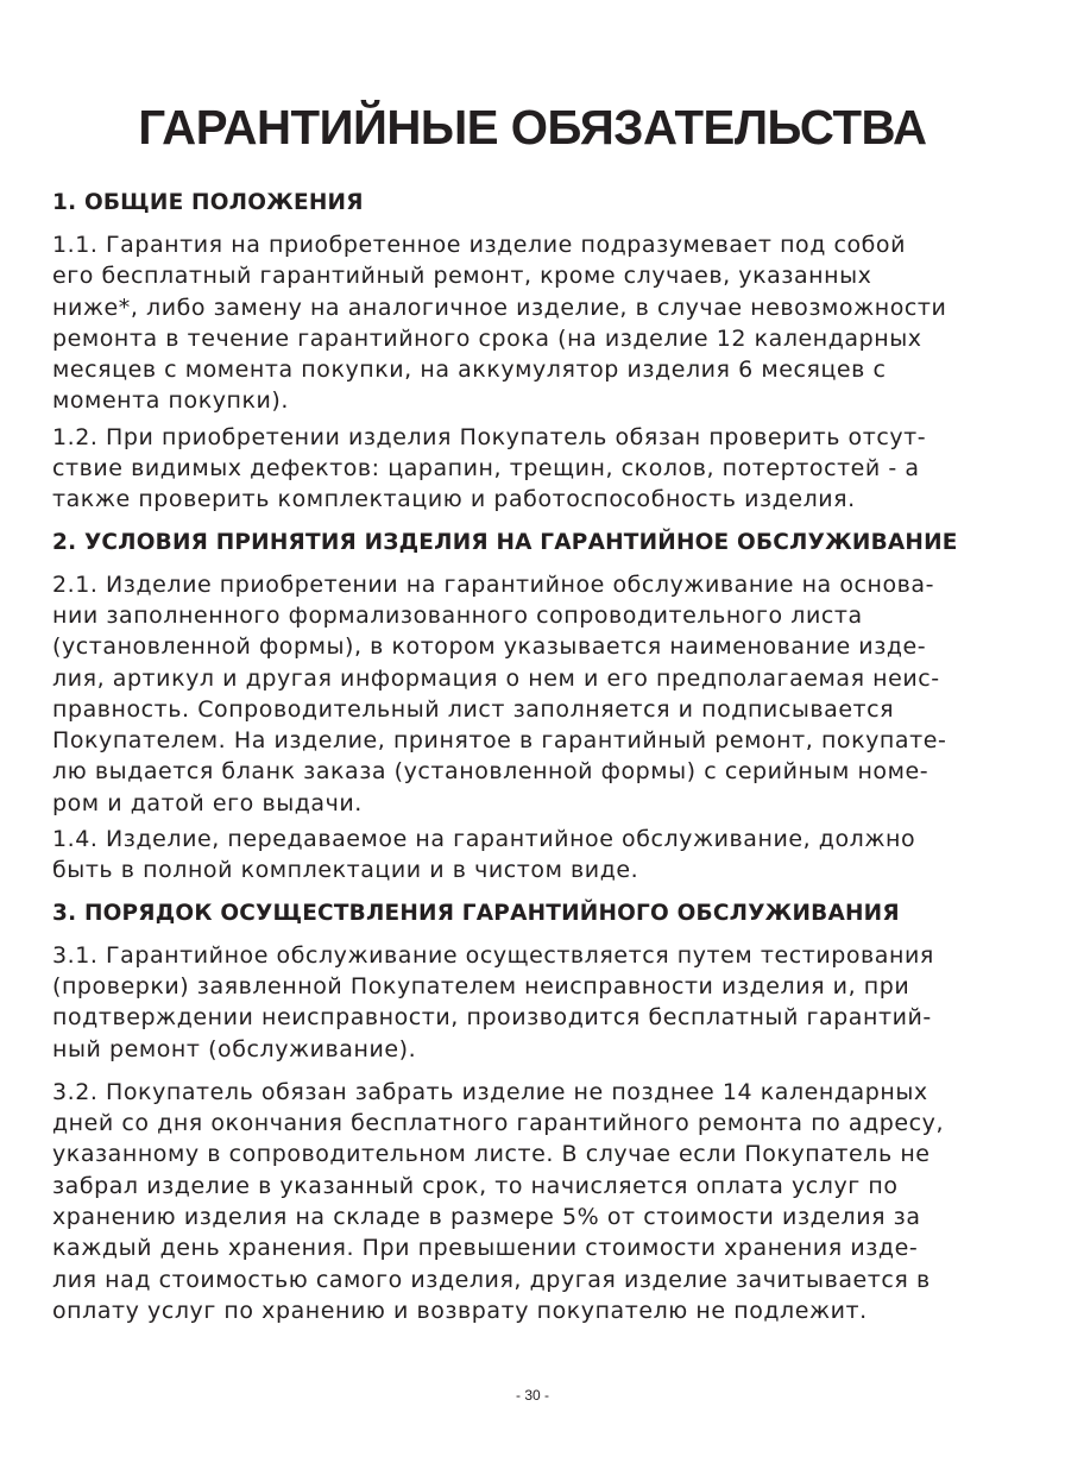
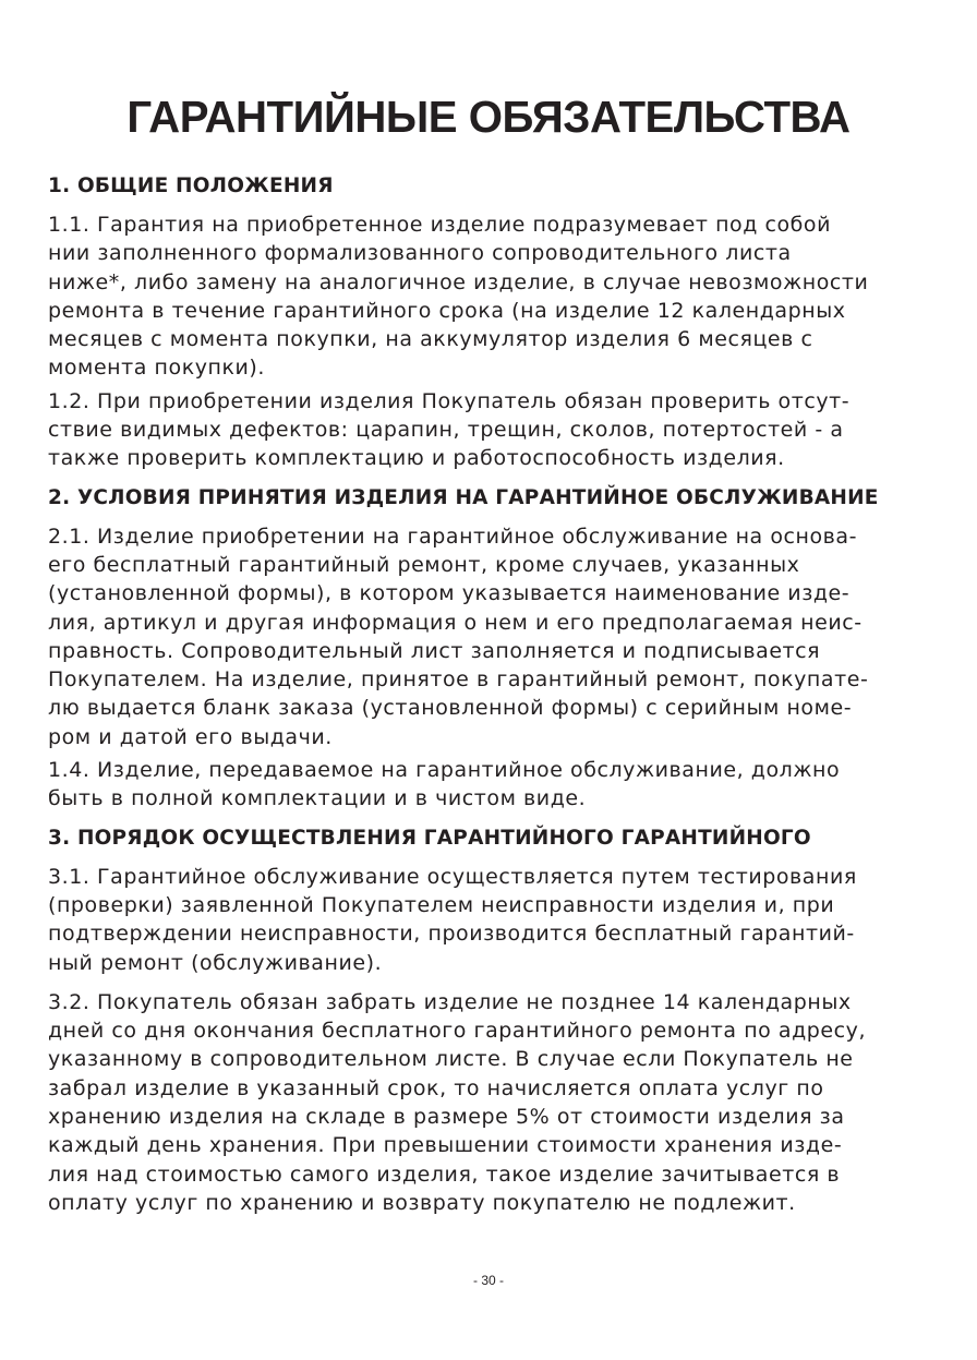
  ГАРАНТИЙНЫЕ ОБЯЗАТЕЛЬСТВА
  1. ОБЩИЕ ПОЛОЖЕНИЯ
  1.1. Гарантия на приобретенное изделие подразумевает под собой
- его бесплатный гарантийный ремонт, кроме случаев, указанных
+ нии заполненного формализованного сопроводительного листа
  ниже*, либо замену на аналогичное изделие, в случае невозможности
  ремонта в течение гарантийного срока (на изделие 12 календарных
  месяцев с момента покупки, на аккумулятор изделия 6 месяцев с
  момента покупки).
  1.2. При приобретении изделия Покупатель обязан проверить отсут-
  ствие видимых дефектов: царапин, трещин, сколов, потертостей - а
  также проверить комплектацию и работоспособность изделия.
  2. УСЛОВИЯ ПРИНЯТИЯ ИЗДЕЛИЯ НА ГАРАНТИЙНОЕ ОБСЛУЖИВАНИЕ
  2.1. Изделие приобретении на гарантийное обслуживание на основа-
- нии заполненного формализованного сопроводительного листа
+ его бесплатный гарантийный ремонт, кроме случаев, указанных
  (установленной формы), в котором указывается наименование изде-
  лия, артикул и другая информация о нем и его предполагаемая неис-
  правность. Сопроводительный лист заполняется и подписывается
  Покупателем. На изделие, принятое в гарантийный ремонт, покупате-
  лю выдается бланк заказа (установленной формы) с серийным номе-
  ром и датой его выдачи.
  1.4. Изделие, передаваемое на гарантийное обслуживание, должно
  быть в полной комплектации и в чистом виде.
- 3. ПОРЯДОК ОСУЩЕСТВЛЕНИЯ ГАРАНТИЙНОГО ОБСЛУЖИВАНИЯ
+ 3. ПОРЯДОК ОСУЩЕСТВЛЕНИЯ ГАРАНТИЙНОГО ГАРАНТИЙНОГО
  3.1. Гарантийное обслуживание осуществляется путем тестирования
  (проверки) заявленной Покупателем неисправности изделия и, при
  подтверждении неисправности, производится бесплатный гарантий-
  ный ремонт (обслуживание).
  3.2. Покупатель обязан забрать изделие не позднее 14 календарных
  дней со дня окончания бесплатного гарантийного ремонта по адресу,
  указанному в сопроводительном листе. В случае если Покупатель не
  забрал изделие в указанный срок, то начисляется оплата услуг по
  хранению изделия на складе в размере 5% от стоимости изделия за
  каждый день хранения. При превышении стоимости хранения изде-
- лия над стоимостью самого изделия, другая изделие зачитывается в
+ лия над стоимостью самого изделия, такое изделие зачитывается в
  оплату услуг по хранению и возврату покупателю не подлежит.
  - 30 -
